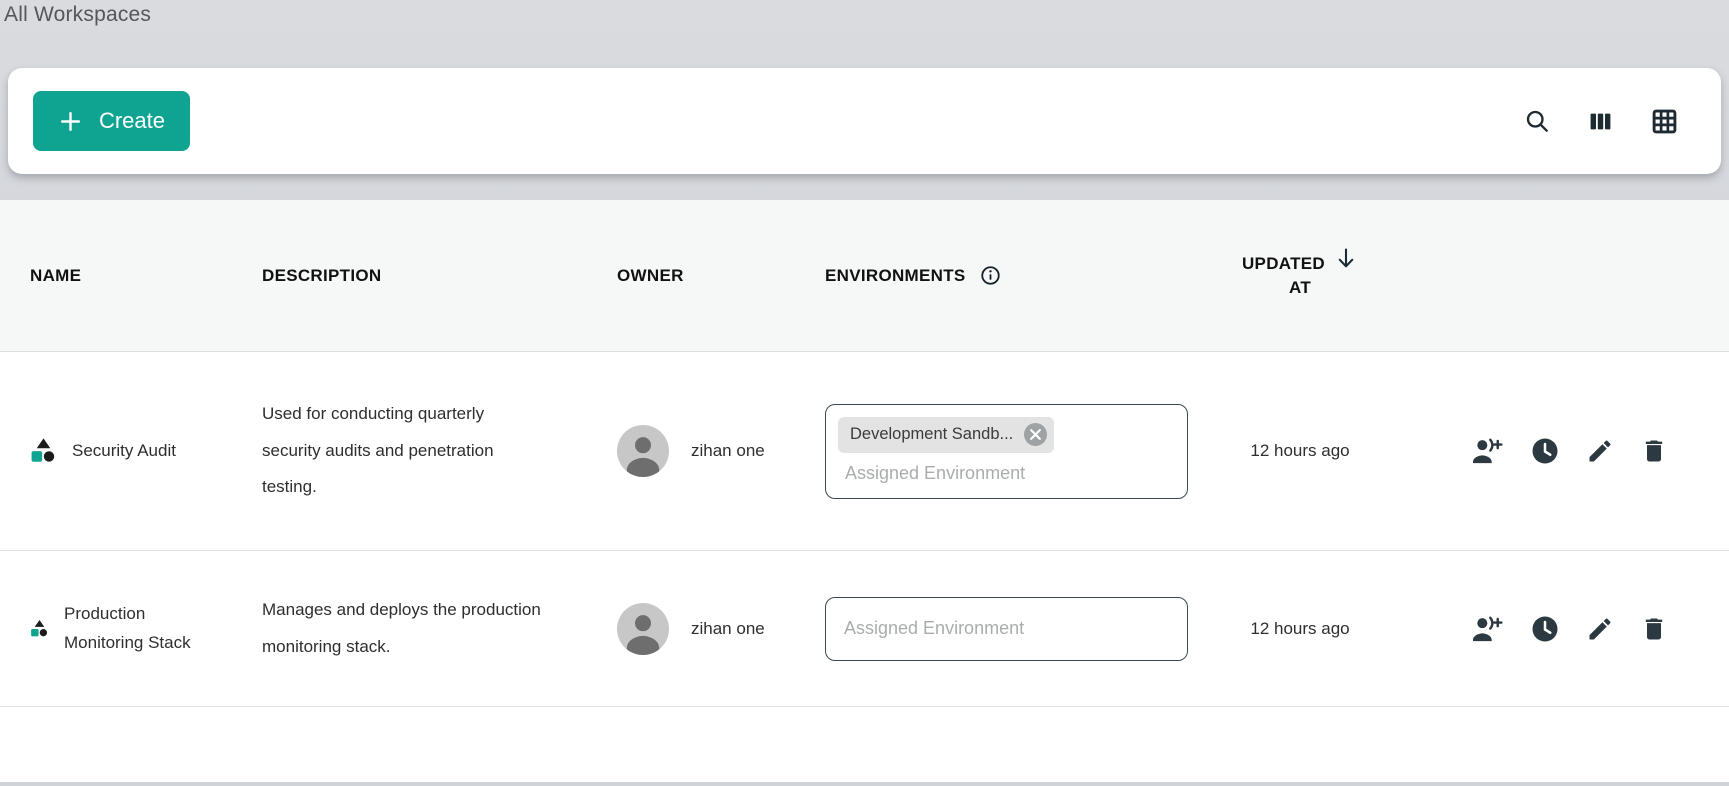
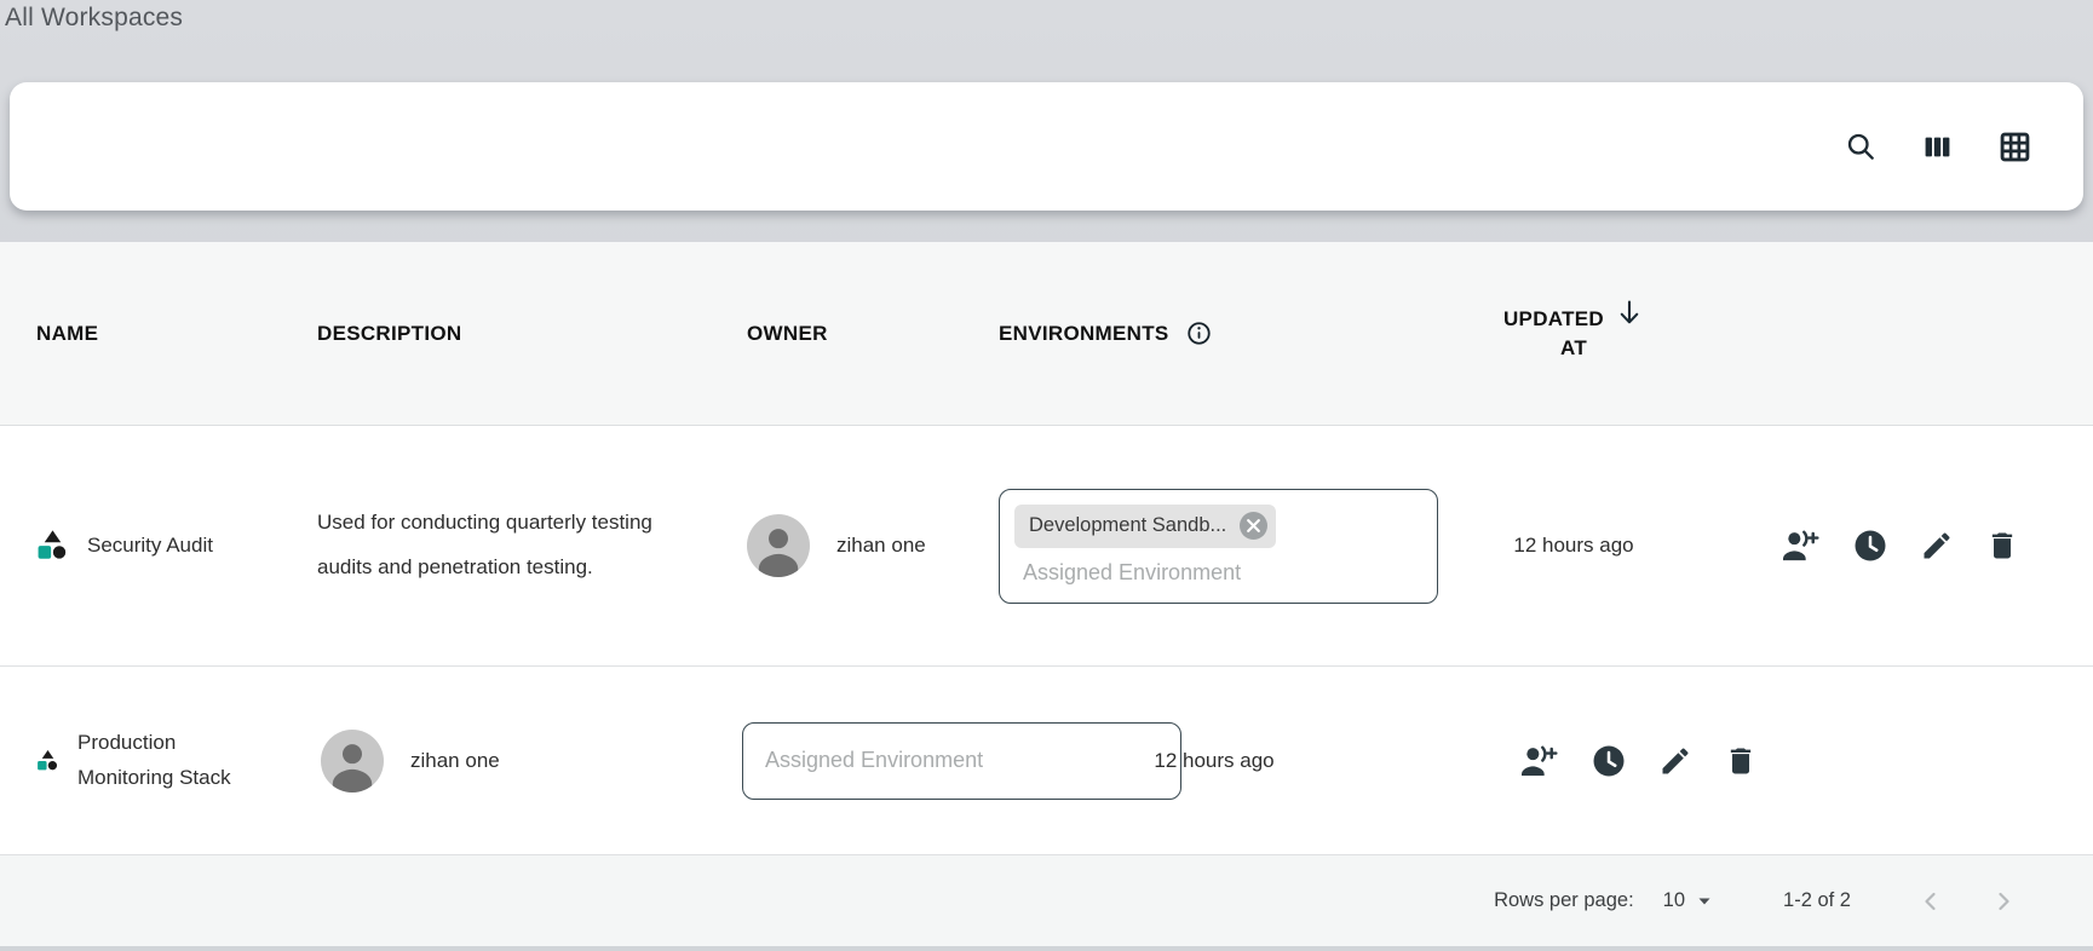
  All Workspaces
- Create
  NAME
  DESCRIPTION
  OWNER
  ENVIRONMENTS
  UPDATED
  AT
  Security Audit
- Used for conducting quarterly security audits and penetration testing.
+ Used for conducting quarterly testing audits and penetration testing.
  zihan one
  Development Sandb...
  Assigned Environment
  12 hours ago
  Production Monitoring Stack
- Manages and deploys the production monitoring stack.
  zihan one
  Assigned Environment
  12 hours ago
+ Rows per page:
+ 10
+ 1-2 of 2
